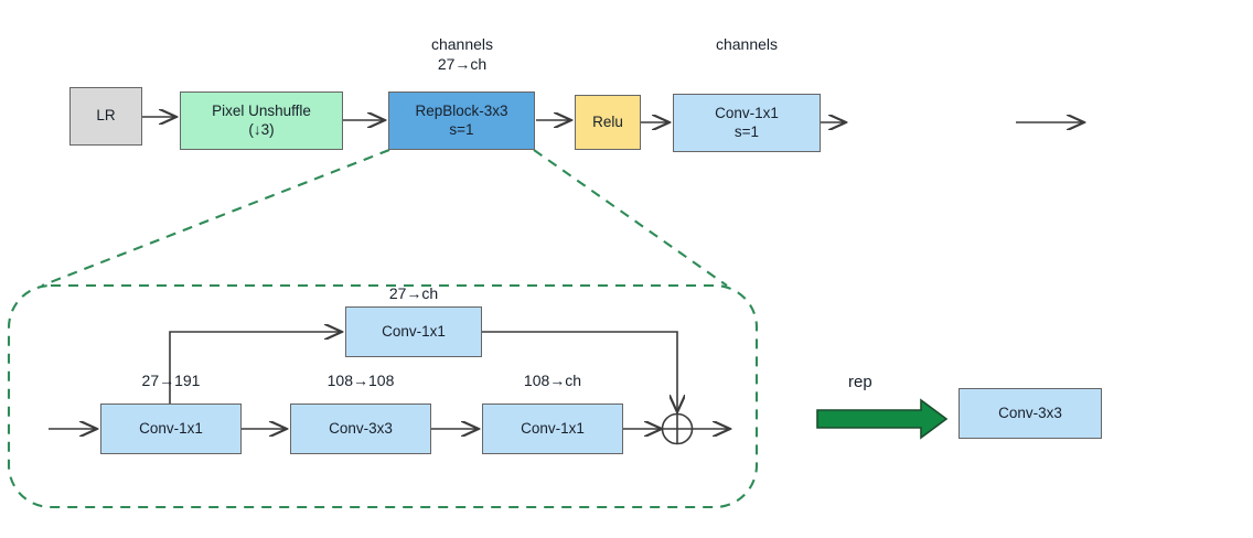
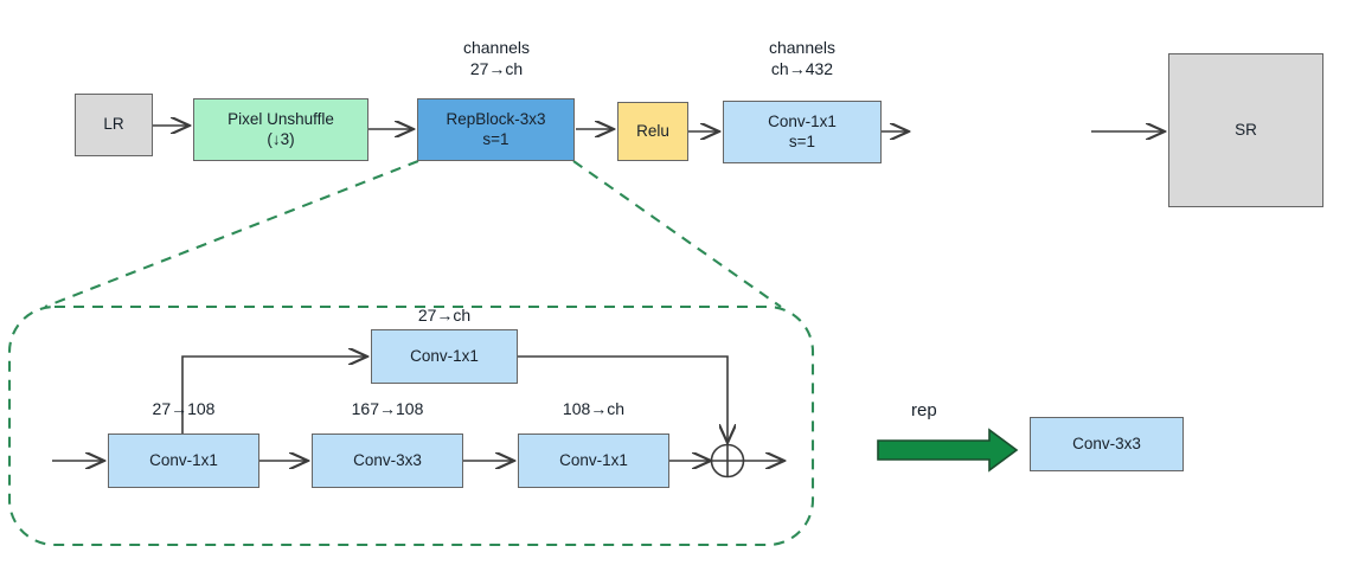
  LR
  Pixel Unshuffle
  (↓3)
  RepBlock-3x3
  s=1
  Relu
  Conv-1x1
  s=1
+ SR
  channels
  27→ch
  channels
+ ch→432
  27→ch
  Conv-1x1
- 27→191
+ 27→108
  Conv-1x1
- 108→108
+ 167→108
  Conv-3x3
  108→ch
  Conv-1x1
  rep
  Conv-3x3
